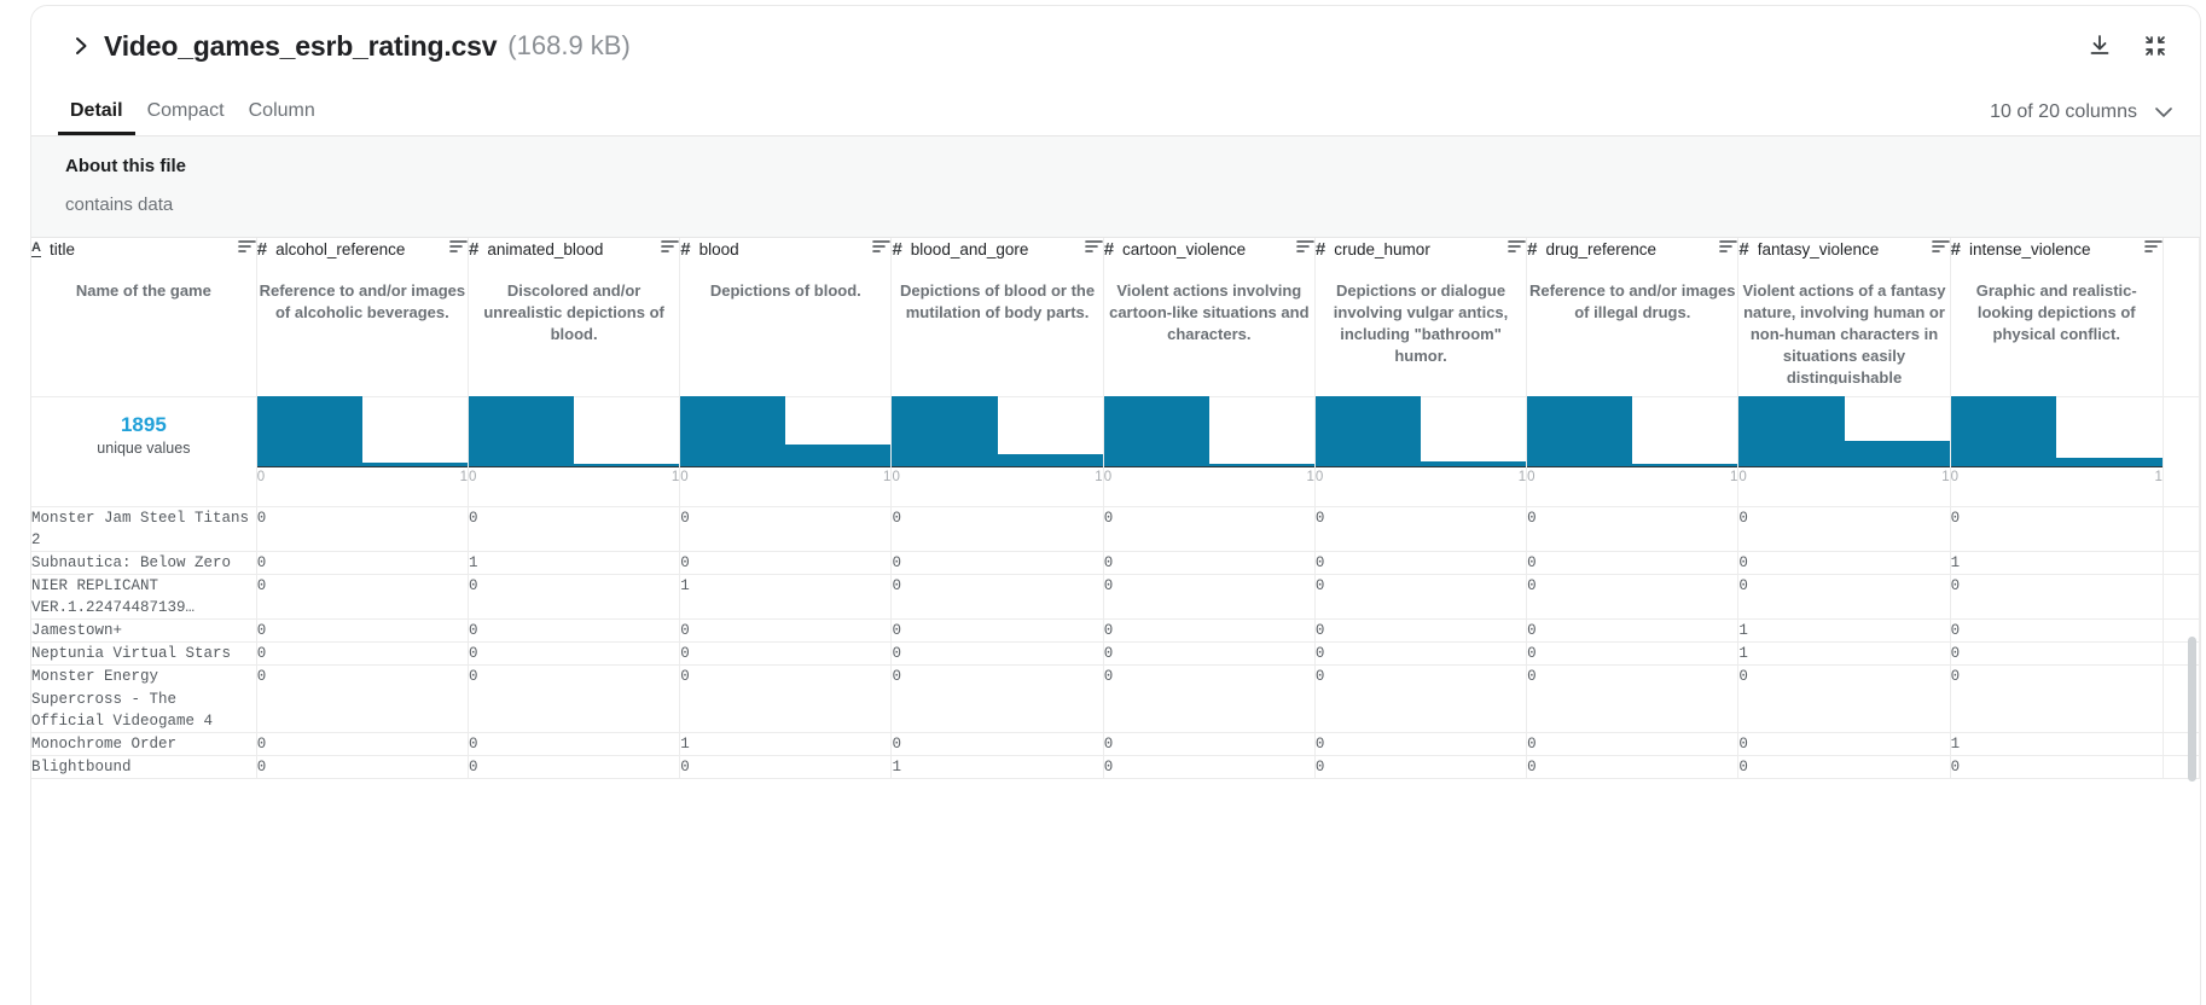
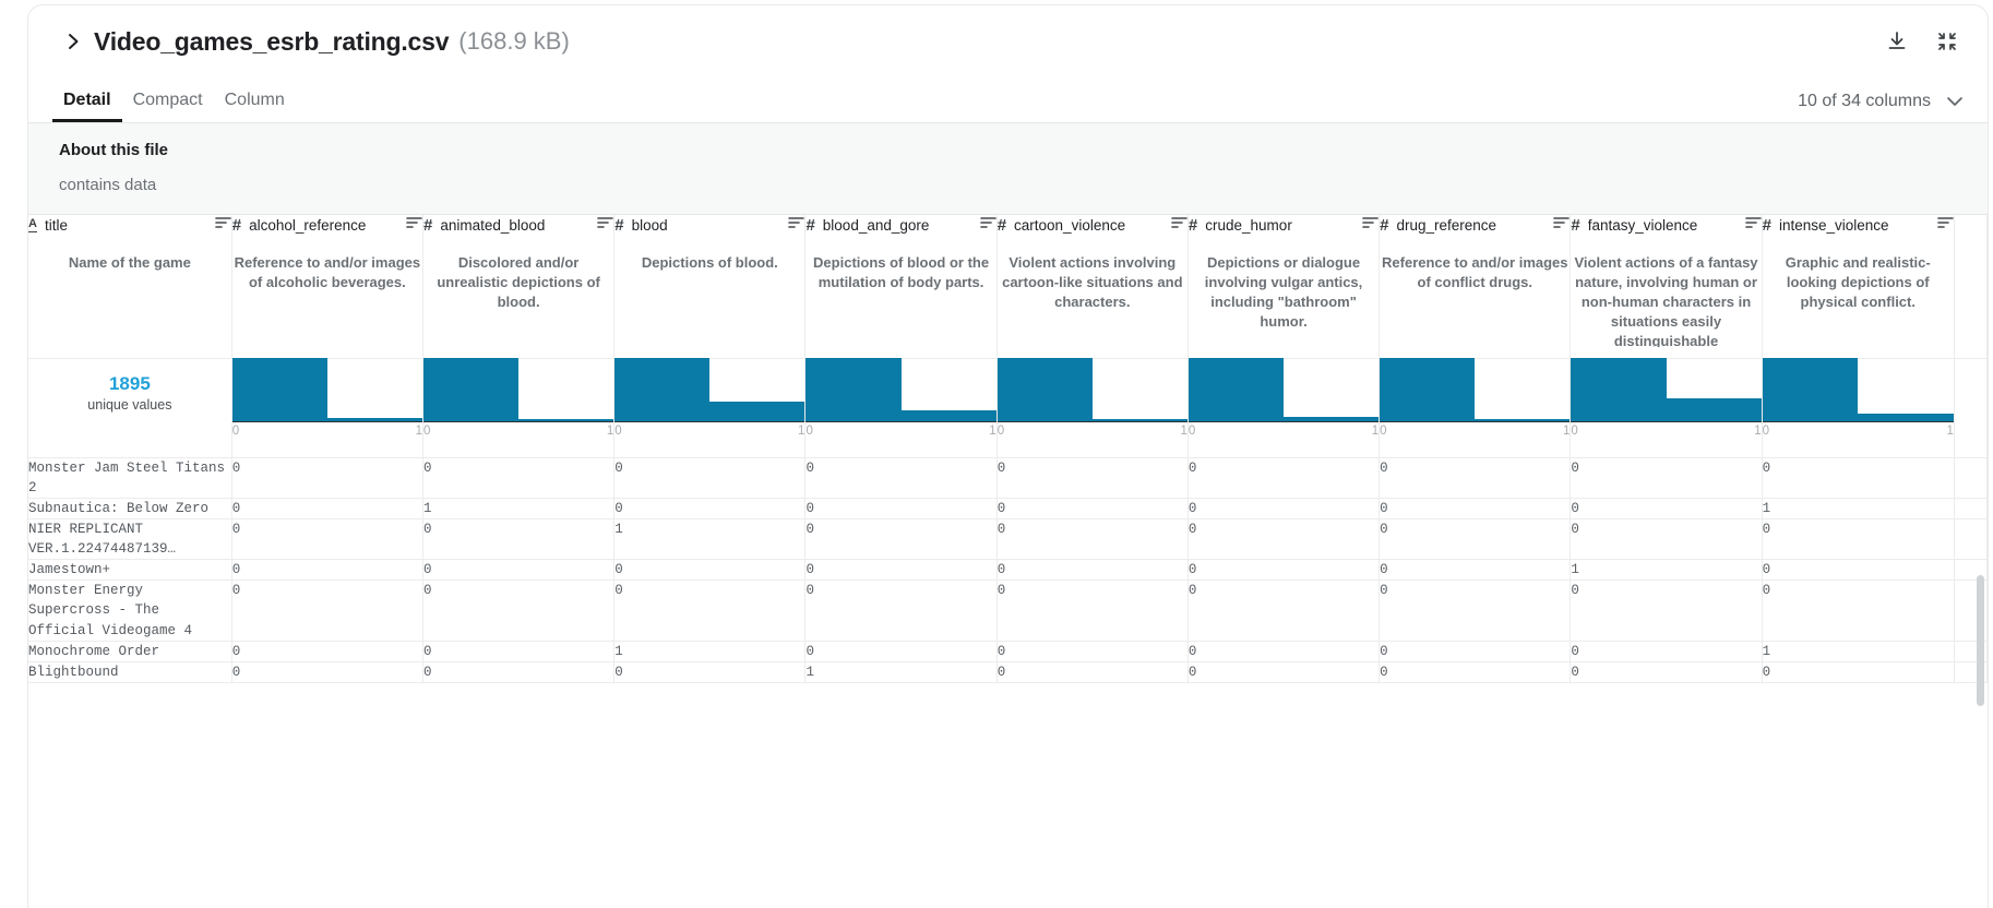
  Video_games_esrb_rating.csv
  (168.9 kB)
  Detail
  Compact
  Column
- 10 of 20 columns
+ 10 of 34 columns
  About this file
  contains data
- A title Name of the game	# alcohol_reference Reference to and/or images of alcoholic beverages.	# animated_blood Discolored and/or unrealistic depictions of blood.	# blood Depictions of blood.	# blood_and_gore Depictions of blood or the mutilation of body parts.	# cartoon_violence Violent actions involving cartoon-like situations and characters.	# crude_humor Depictions or dialogue involving vulgar antics, including "bathroom" humor.	# drug_reference Reference to and/or images of illegal drugs.	# fantasy_violence Violent actions of a fantasy nature, involving human or non-human characters in situations easily distinguishable	# intense_violence Graphic and realistic-looking depictions of physical conflict.
+ A title Name of the game	# alcohol_reference Reference to and/or images of alcoholic beverages.	# animated_blood Discolored and/or unrealistic depictions of blood.	# blood Depictions of blood.	# blood_and_gore Depictions of blood or the mutilation of body parts.	# cartoon_violence Violent actions involving cartoon-like situations and characters.	# crude_humor Depictions or dialogue involving vulgar antics, including "bathroom" humor.	# drug_reference Reference to and/or images of conflict drugs.	# fantasy_violence Violent actions of a fantasy nature, involving human or non-human characters in situations easily distinguishable	# intense_violence Graphic and realistic-looking depictions of physical conflict.
  1895 unique values	0 1	0 1	0 1	0 1	0 1	0 1	0 1	0 1	0 1
  Monster Jam Steel Titans 2	0	0	0	0	0	0	0	0	0
  Subnautica: Below Zero	0	1	0	0	0	0	0	0	1
  NIER REPLICANT VER.1.22474487139…	0	0	1	0	0	0	0	0	0
  Jamestown+	0	0	0	0	0	0	0	1	0
- Neptunia Virtual Stars	0	0	0	0	0	0	0	1	0
  Monster Energy Supercross - The Official Videogame 4	0	0	0	0	0	0	0	0	0
  Monochrome Order	0	0	1	0	0	0	0	0	1
  Blightbound	0	0	0	1	0	0	0	0	0
